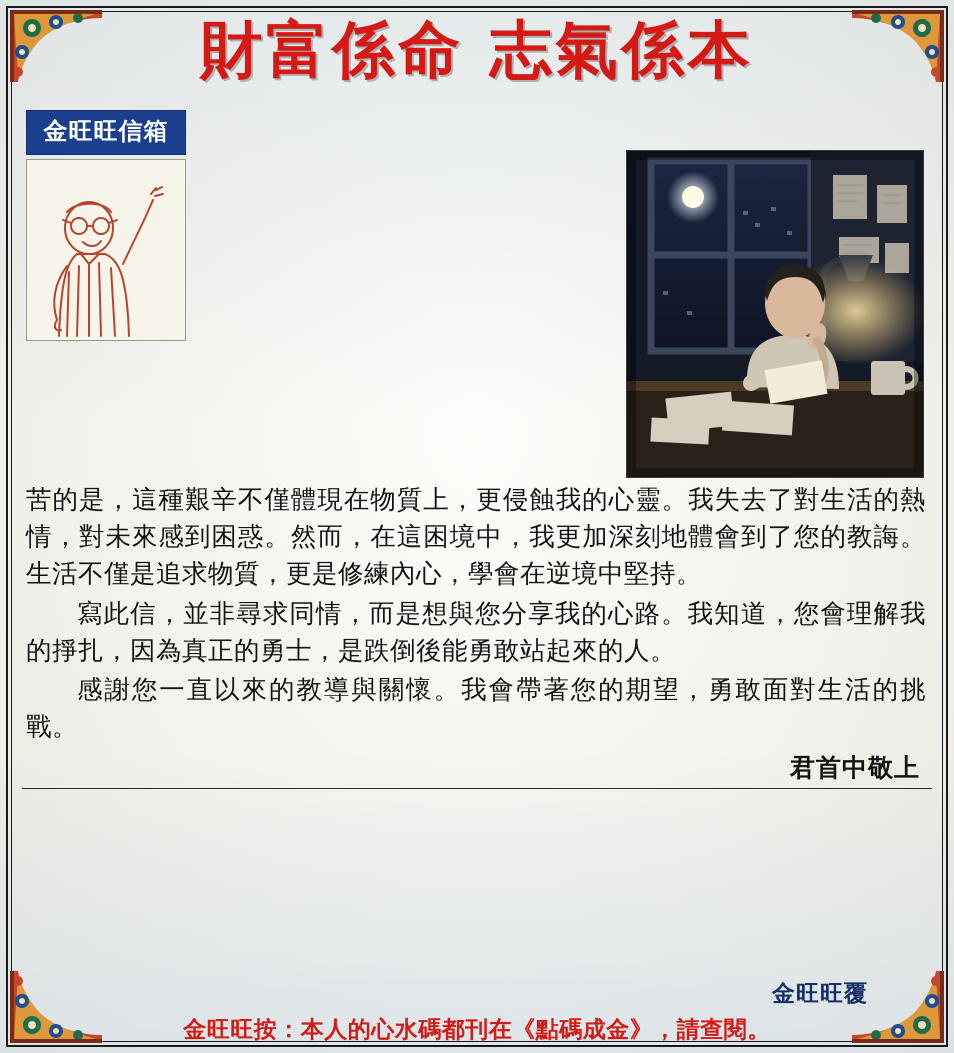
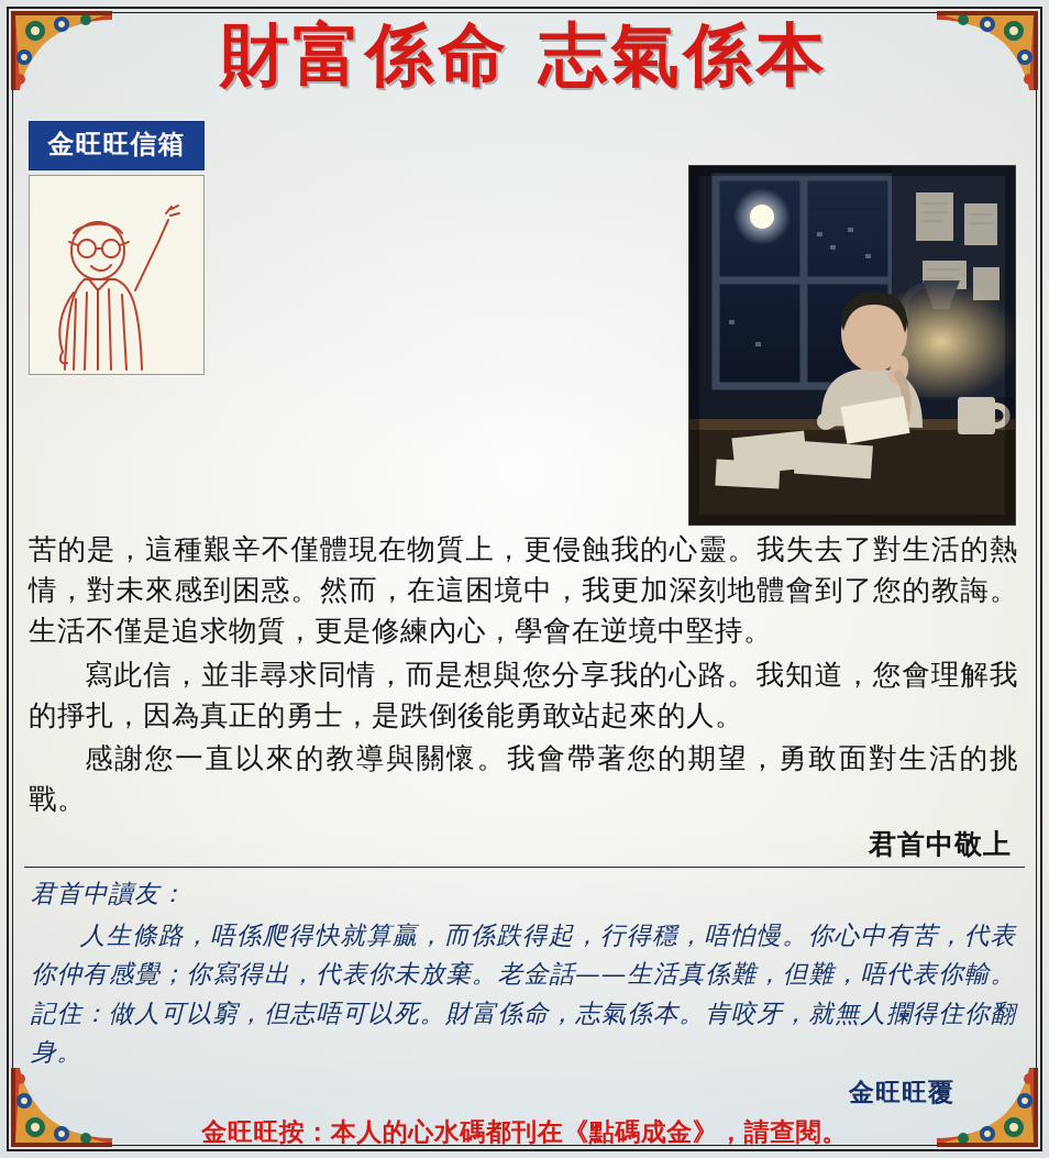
  財富係命 志氣係本
  金旺旺信箱
  苦的是，這種艱辛不僅體現在物質上，更侵蝕我的心靈。我失去了對生活的熱情，對未來感到困惑。然而，在這困境中，我更加深刻地體會到了您的教誨。生活不僅是追求物質，更是修練內心，學會在逆境中堅持。
  寫此信，並非尋求同情，而是想與您分享我的心路。我知道，您會理解我的掙扎，因為真正的勇士，是跌倒後能勇敢站起來的人。
  感謝您一直以來的教導與關懷。我會帶著您的期望，勇敢面對生活的挑戰。
  君首中敬上
+ 君首中讀友：
+ 人生條路，唔係爬得快就算贏，而係跌得起，行得穩，唔怕慢。你心中有苦，代表你仲有感覺；你寫得出，代表你未放棄。老金話——生活真係難，但難，唔代表你輸。記住：做人可以窮，但志唔可以死。財富係命，志氣係本。肯咬牙，就無人攔得住你翻身。
  金旺旺覆
  金旺旺按：本人的心水碼都刊在《點碼成金》，請查閱。
